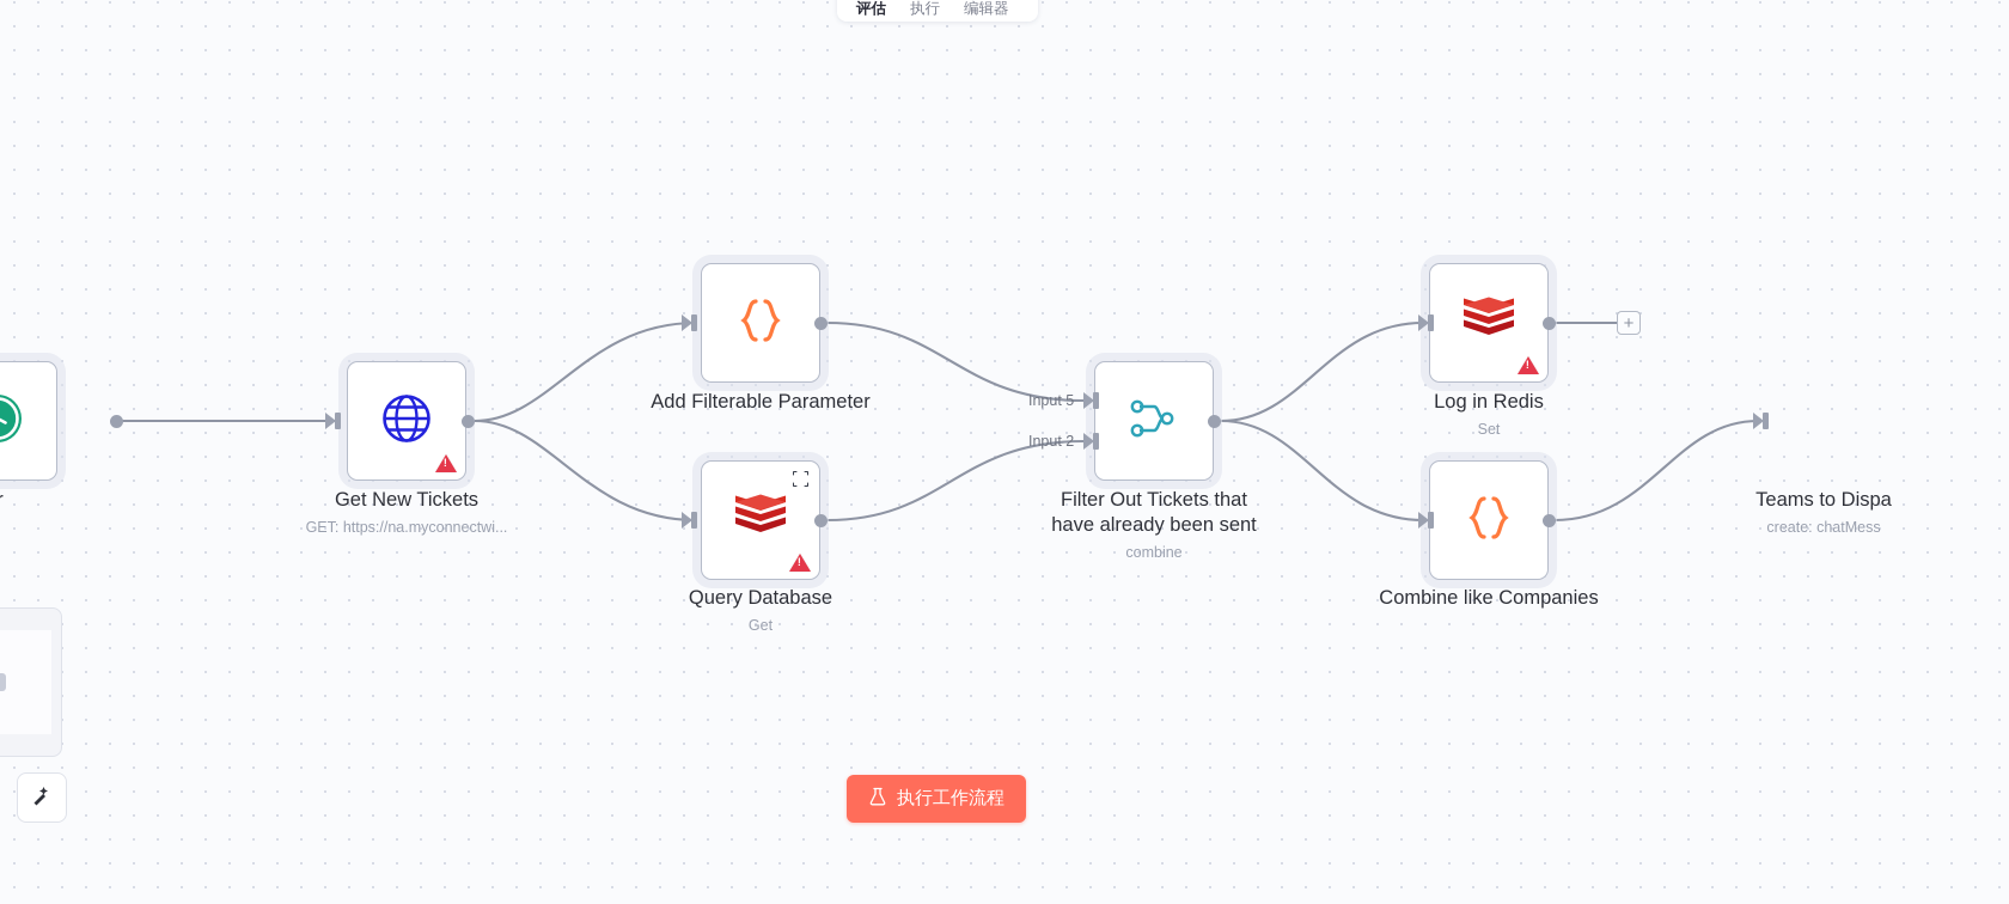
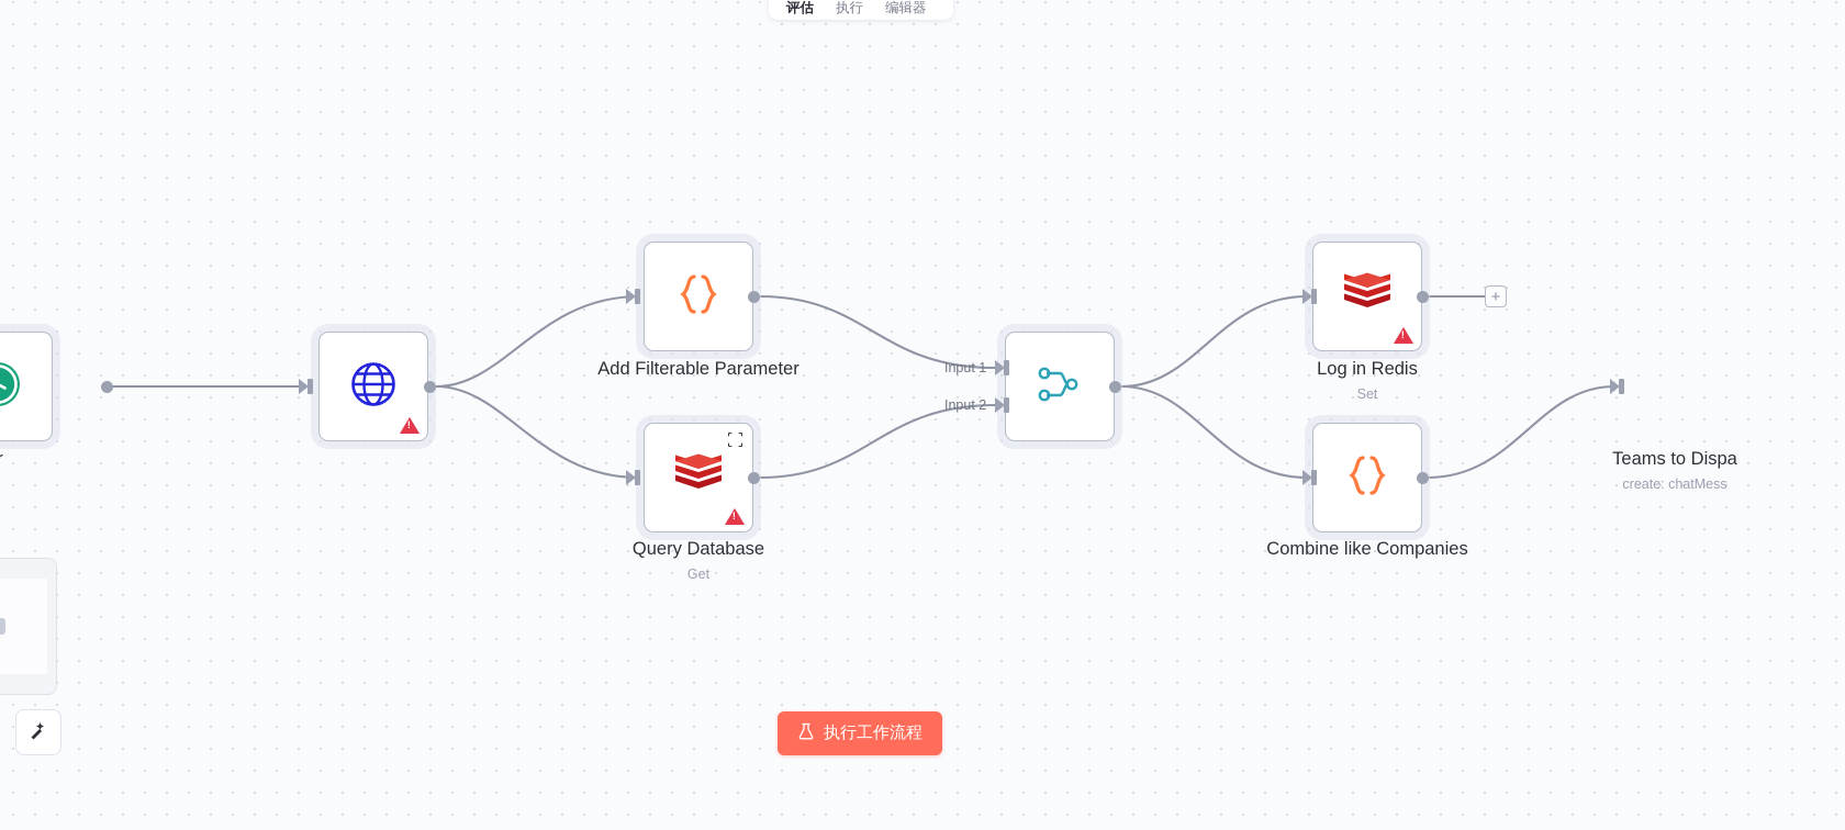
  评估
  执行
  编辑器
- Get New Tickets
- GET: https://na.myconnectwi...
  Add Filterable Parameter
  Query Database
  Get
- Input 5
+ Input 1
  Input 2
- Filter Out Tickets that
- have already been sent
- combine
  +
  Log in Redis
  Set
  Combine like Companies
  Teams to Dispa
  create: chatMess
  执行工作流程
